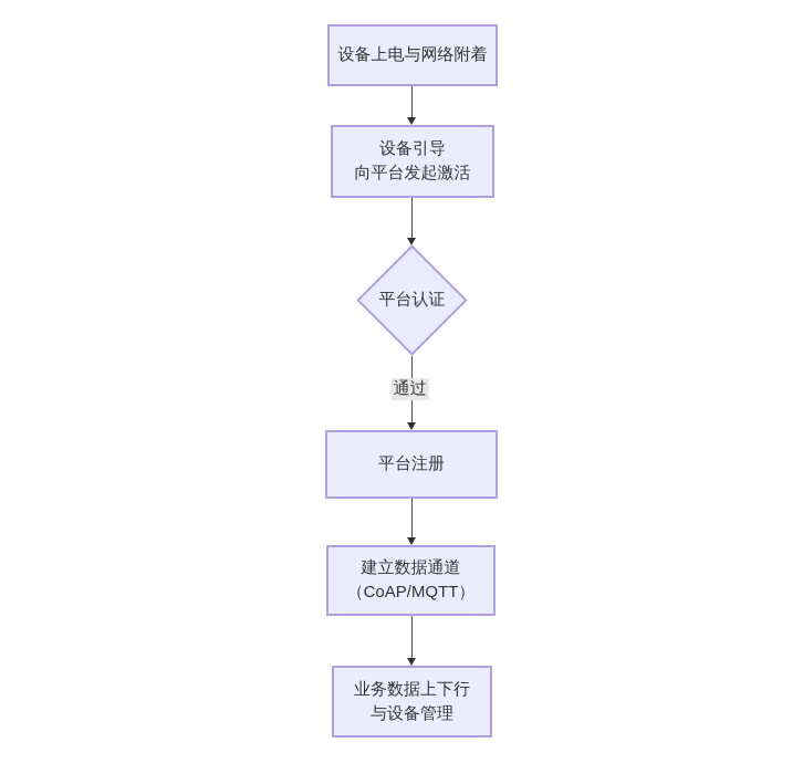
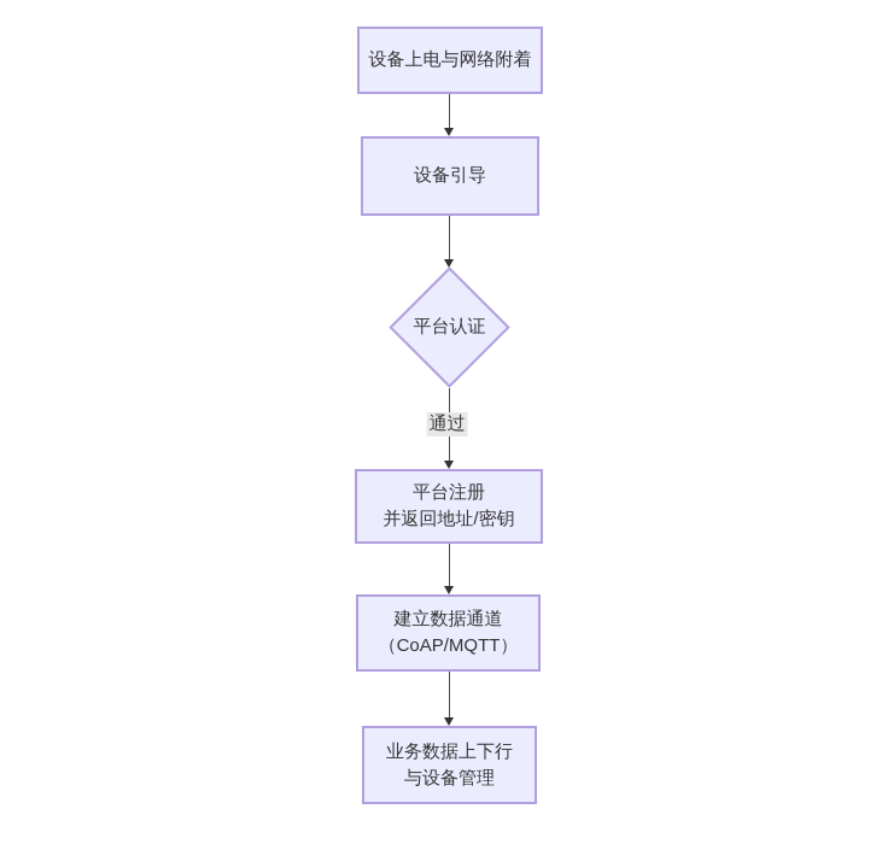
  设备上电与网络附着
  设备引导
- 向平台发起激活
  平台认证
  通过
  平台注册
+ 并返回地址/密钥
  建立数据通道
  （CoAP/MQTT）
  业务数据上下行
  与设备管理
